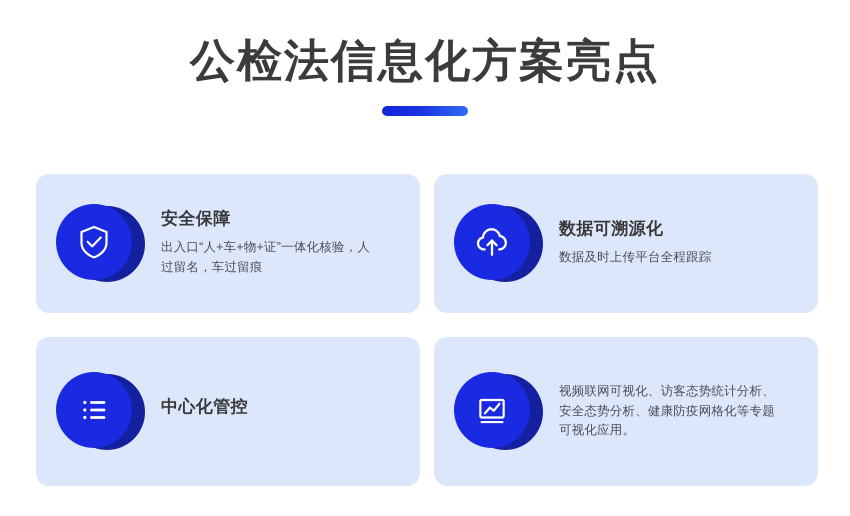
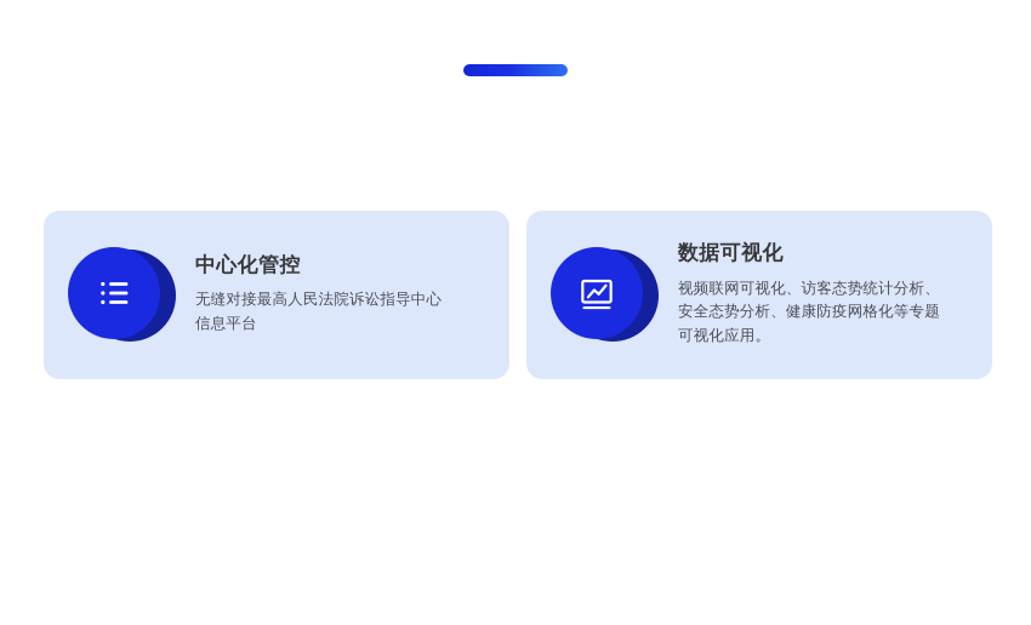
- 公检法信息化方案亮点
- 安全保障
- 出入口“人+车+物+证”一体化核验，人过留名，车过留痕
- 数据可溯源化
- 数据及时上传平台全程跟踪
  中心化管控
+ 无缝对接最高人民法院诉讼指导中心信息平台
+ 数据可视化
  视频联网可视化、访客态势统计分析、安全态势分析、健康防疫网格化等专题可视化应用。
